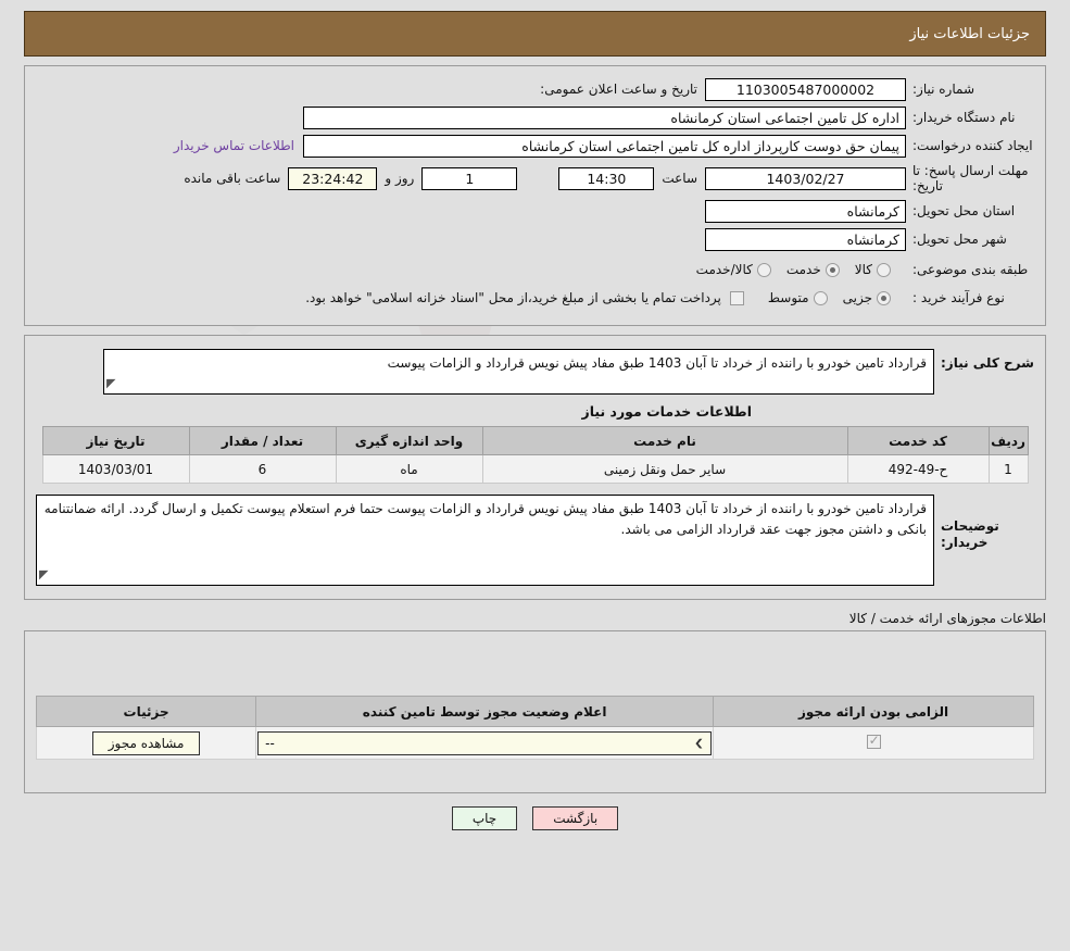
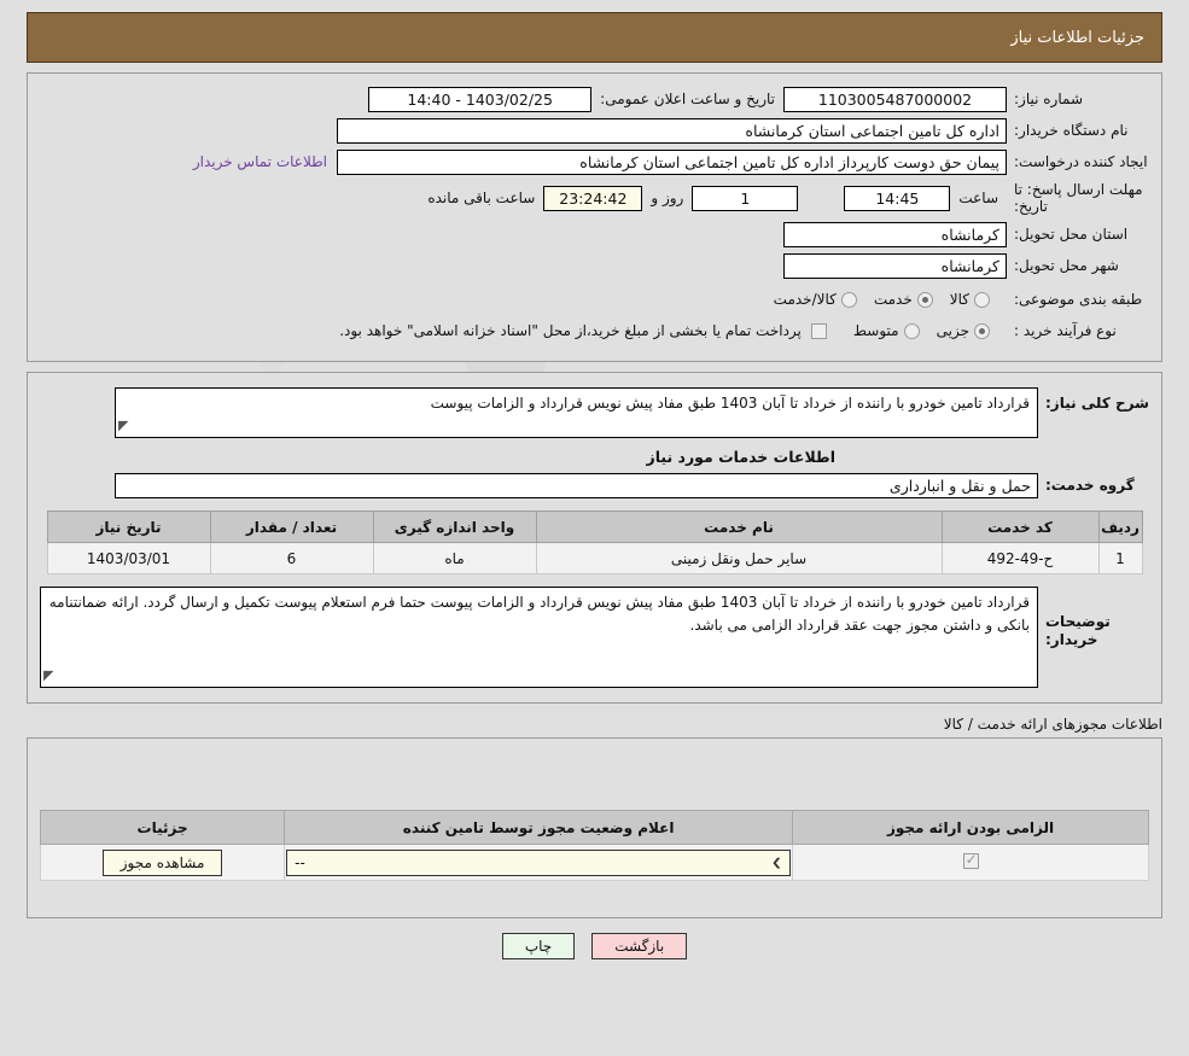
  جزئیات اطلاعات نیاز
  شماره نیاز:
  1103005487000002
  تاریخ و ساعت اعلان عمومی:
+ 1403/02/25 - 14:40
  نام دستگاه خریدار:
  اداره کل تامین اجتماعی استان کرمانشاه
  ایجاد کننده درخواست:
  پیمان حق دوست کارپرداز اداره کل تامین اجتماعی استان کرمانشاه
  اطلاعات تماس خریدار
  مهلت ارسال پاسخ: تا تاریخ:
- 1403/02/27
  ساعت
- 14:30
+ 14:45
  1
  روز و
  23:24:42
  ساعت باقی مانده
  استان محل تحویل:
  کرمانشاه
  شهر محل تحویل:
  کرمانشاه
  طبقه بندی موضوعی:
  کالا
  خدمت
  کالا/خدمت
  نوع فرآیند خرید :
  جزیی
  متوسط
  پرداخت تمام یا بخشی از مبلغ خرید،از محل "اسناد خزانه اسلامی" خواهد بود.
  شرح کلی نیاز:
  قرارداد تامین خودرو با راننده از خرداد تا آبان 1403 طبق مفاد پیش نویس قرارداد و الزامات پیوست
  اطلاعات خدمات مورد نیاز
+ گروه خدمت:
+ حمل و نقل و انبارداری
  ردیف	کد خدمت	نام خدمت	واحد اندازه گیری	تعداد / مقدار	تاریخ نیاز
  1	ح-49-492	سایر حمل ونقل زمینی	ماه	6	1403/03/01
  توضیحات خریدار:
  قرارداد تامین خودرو با راننده از خرداد تا آبان 1403 طبق مفاد پیش نویس قرارداد و الزامات پیوست حتما فرم استعلام پیوست تکمیل و ارسال گردد. ارائه ضمانتنامه بانکی و داشتن مجوز جهت عقد قرارداد الزامی می باشد.
  اطلاعات مجوزهای ارائه خدمت / کالا
  الزامی بودن ارائه مجوز	اعلام وضعیت مجوز توسط تامین کننده	جزئیات
  	❯ --	مشاهده مجوز
  بازگشت
  چاپ
